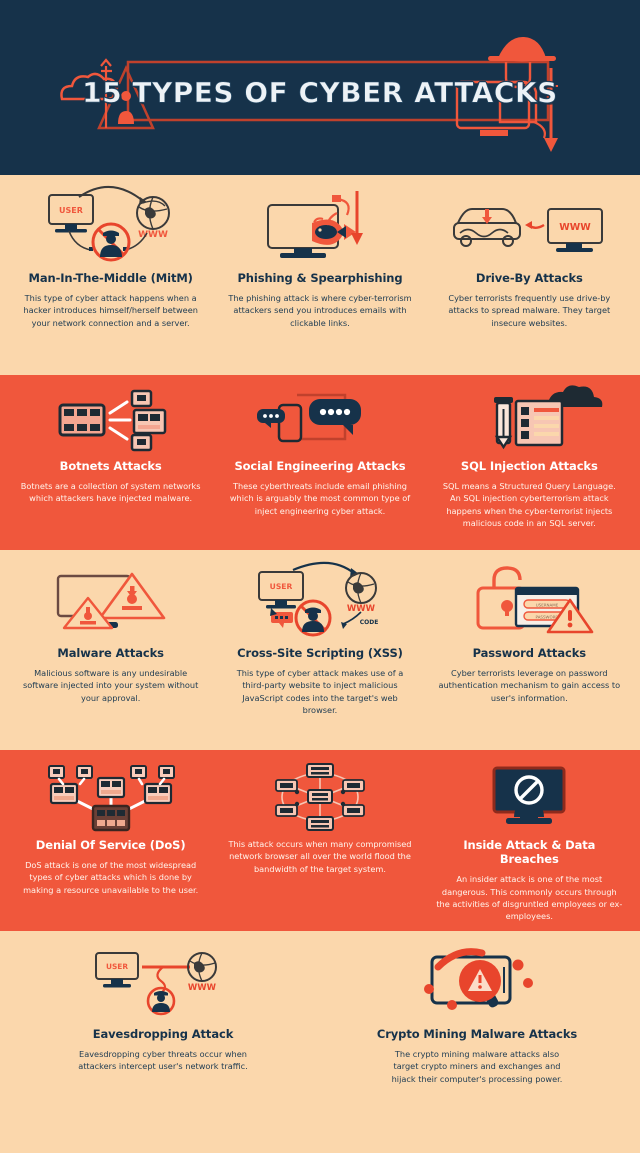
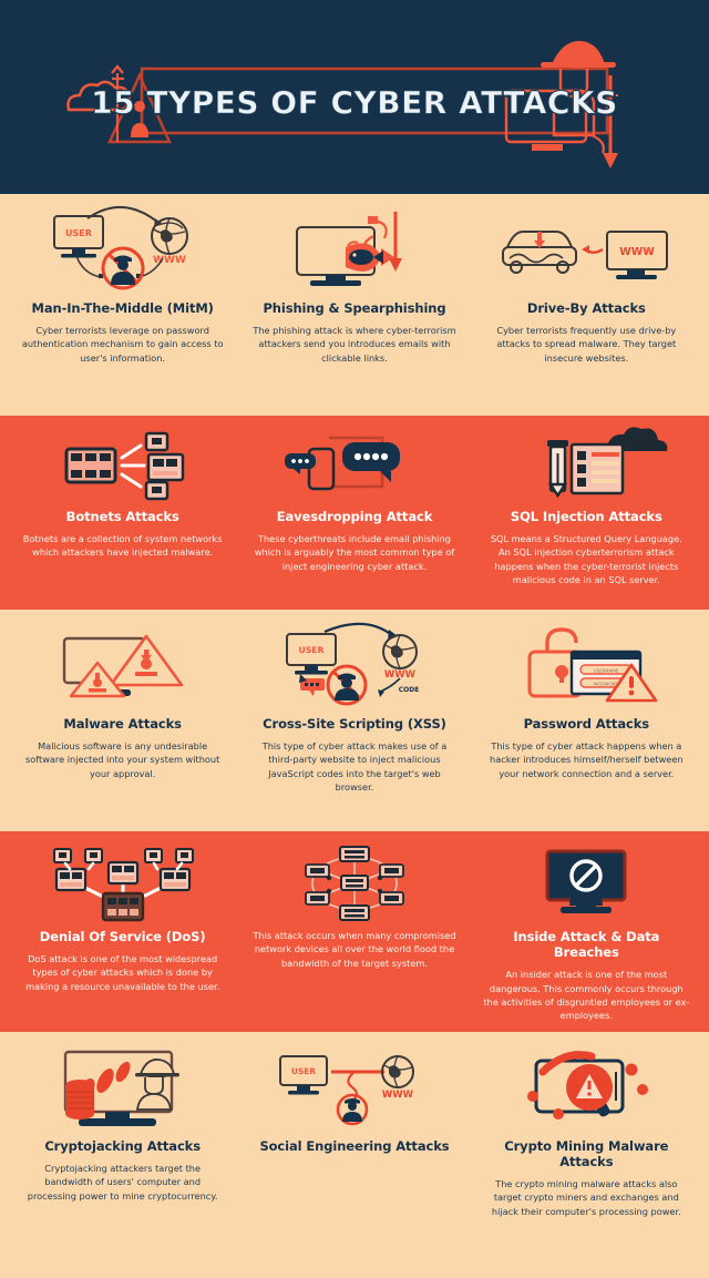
  15 TYPES OF CYBER ATTACKS
  USER
  WWW
  Man-In-The-Middle (MitM)
- This type of cyber attack happens when a hacker introduces himself/herself between your network connection and a server.
+ Cyber terrorists leverage on password authentication mechanism to gain access to user's information.
  Phishing & Spearphishing
  The phishing attack is where cyber-terrorism attackers send you introduces emails with clickable links.
  WWW
  Drive-By Attacks
  Cyber terrorists frequently use drive-by attacks to spread malware. They target insecure websites.
  Botnets Attacks
  Botnets are a collection of system networks which attackers have injected malware.
- Social Engineering Attacks
+ Eavesdropping Attack
  These cyberthreats include email phishing which is arguably the most common type of inject engineering cyber attack.
  SQL Injection Attacks
  SQL means a Structured Query Language. An SQL injection cyberterrorism attack happens when the cyber-terrorist injects malicious code in an SQL server.
  Malware Attacks
  Malicious software is any undesirable software injected into your system without your approval.
  USER
  WWW
  Cross-Site Scripting (XSS)
  This type of cyber attack makes use of a third-party website to inject malicious JavaScript codes into the target's web browser.
  Password Attacks
- Cyber terrorists leverage on password authentication mechanism to gain access to user's information.
+ This type of cyber attack happens when a hacker introduces himself/herself between your network connection and a server.
  Denial Of Service (DoS)
  DoS attack is one of the most widespread types of cyber attacks which is done by making a resource unavailable to the user.
- This attack occurs when many compromised network browser all over the world flood the bandwidth of the target system.
+ This attack occurs when many compromised network devices all over the world flood the bandwidth of the target system.
  Inside Attack & Data Breaches
  An insider attack is one of the most dangerous. This commonly occurs through the activities of disgruntled employees or ex-employees.
+ Cryptojacking Attacks
+ Cryptojacking attackers target the bandwidth of users' computer and processing power to mine cryptocurrency.
  USER
  WWW
- Eavesdropping Attack
+ Social Engineering Attacks
- Eavesdropping cyber threats occur when attackers intercept user's network traffic.
  Crypto Mining Malware Attacks
  The crypto mining malware attacks also target crypto miners and exchanges and hijack their computer's processing power.
